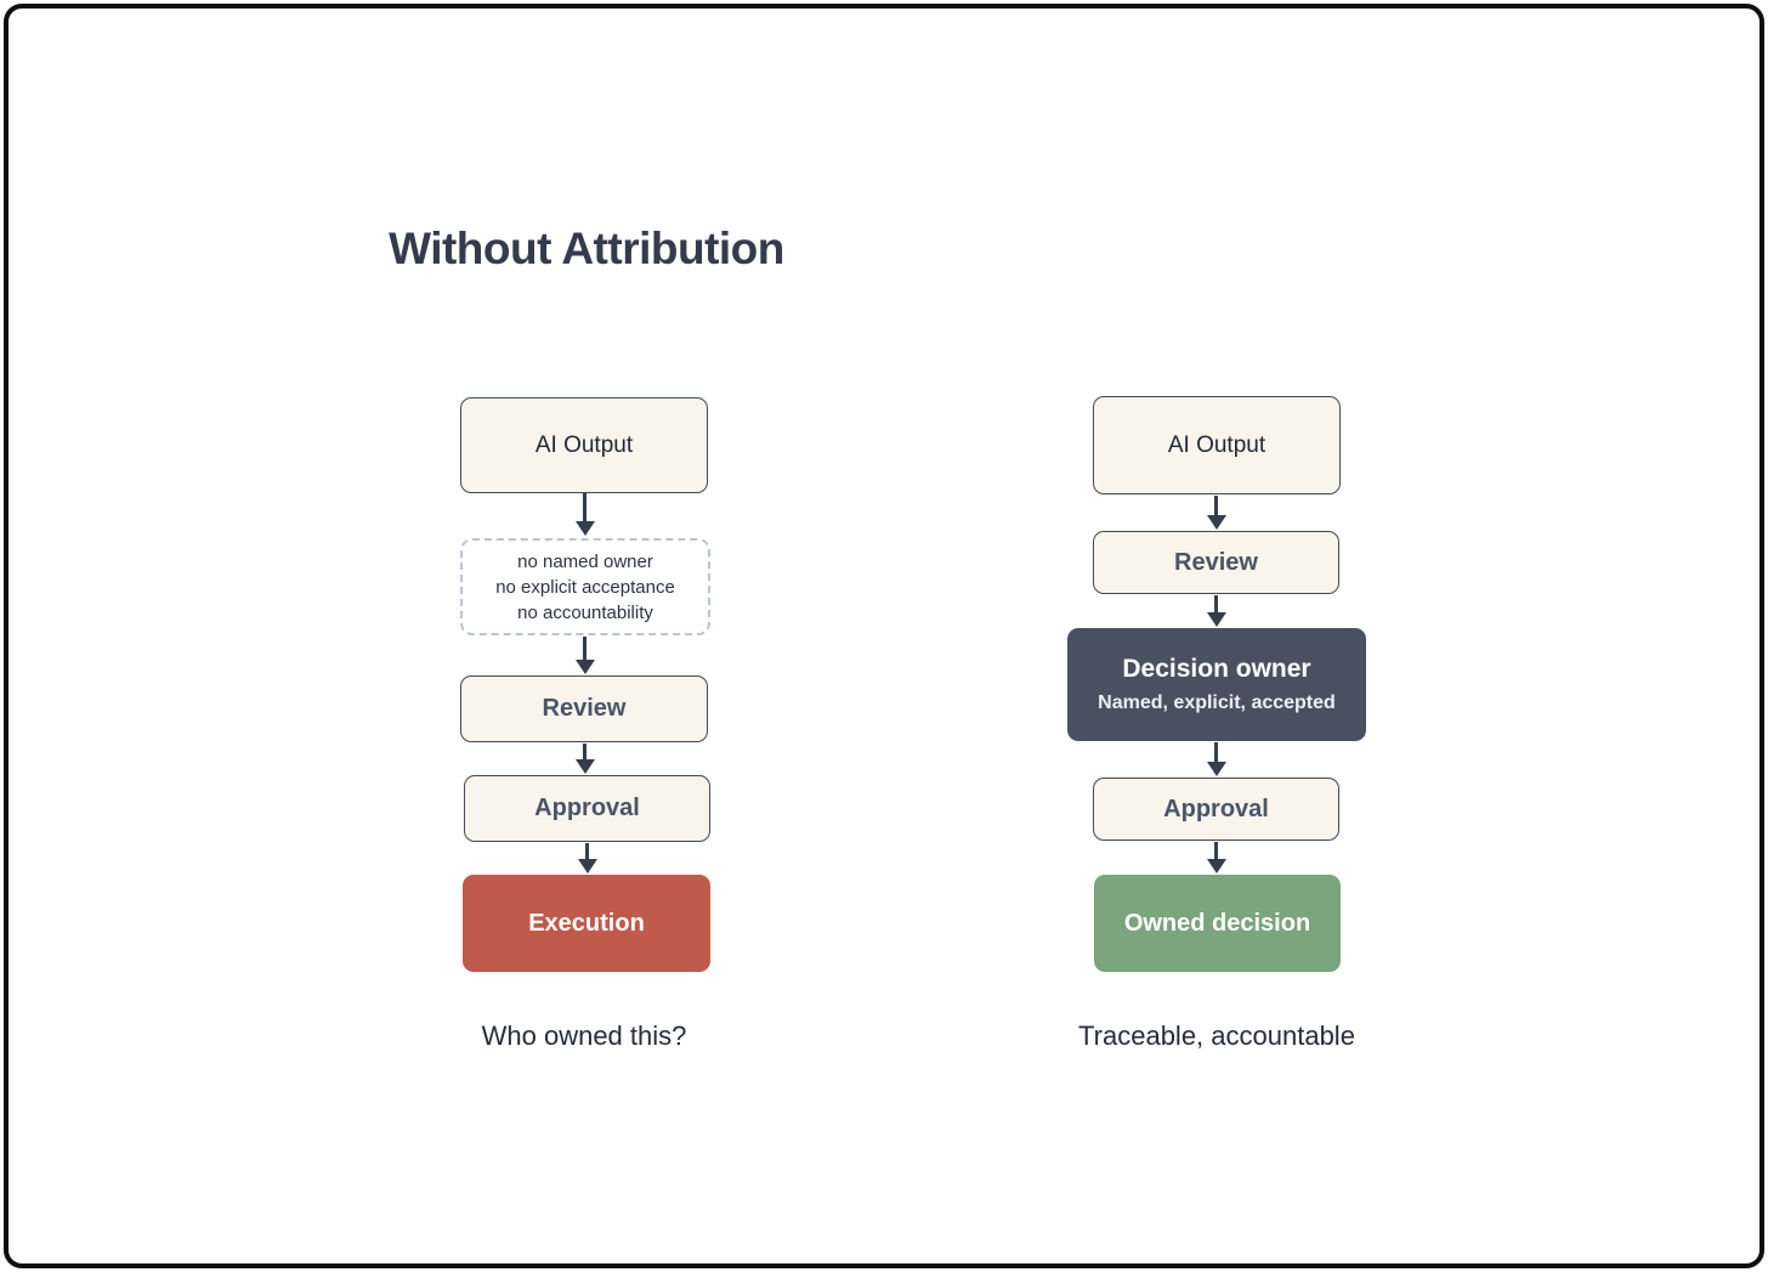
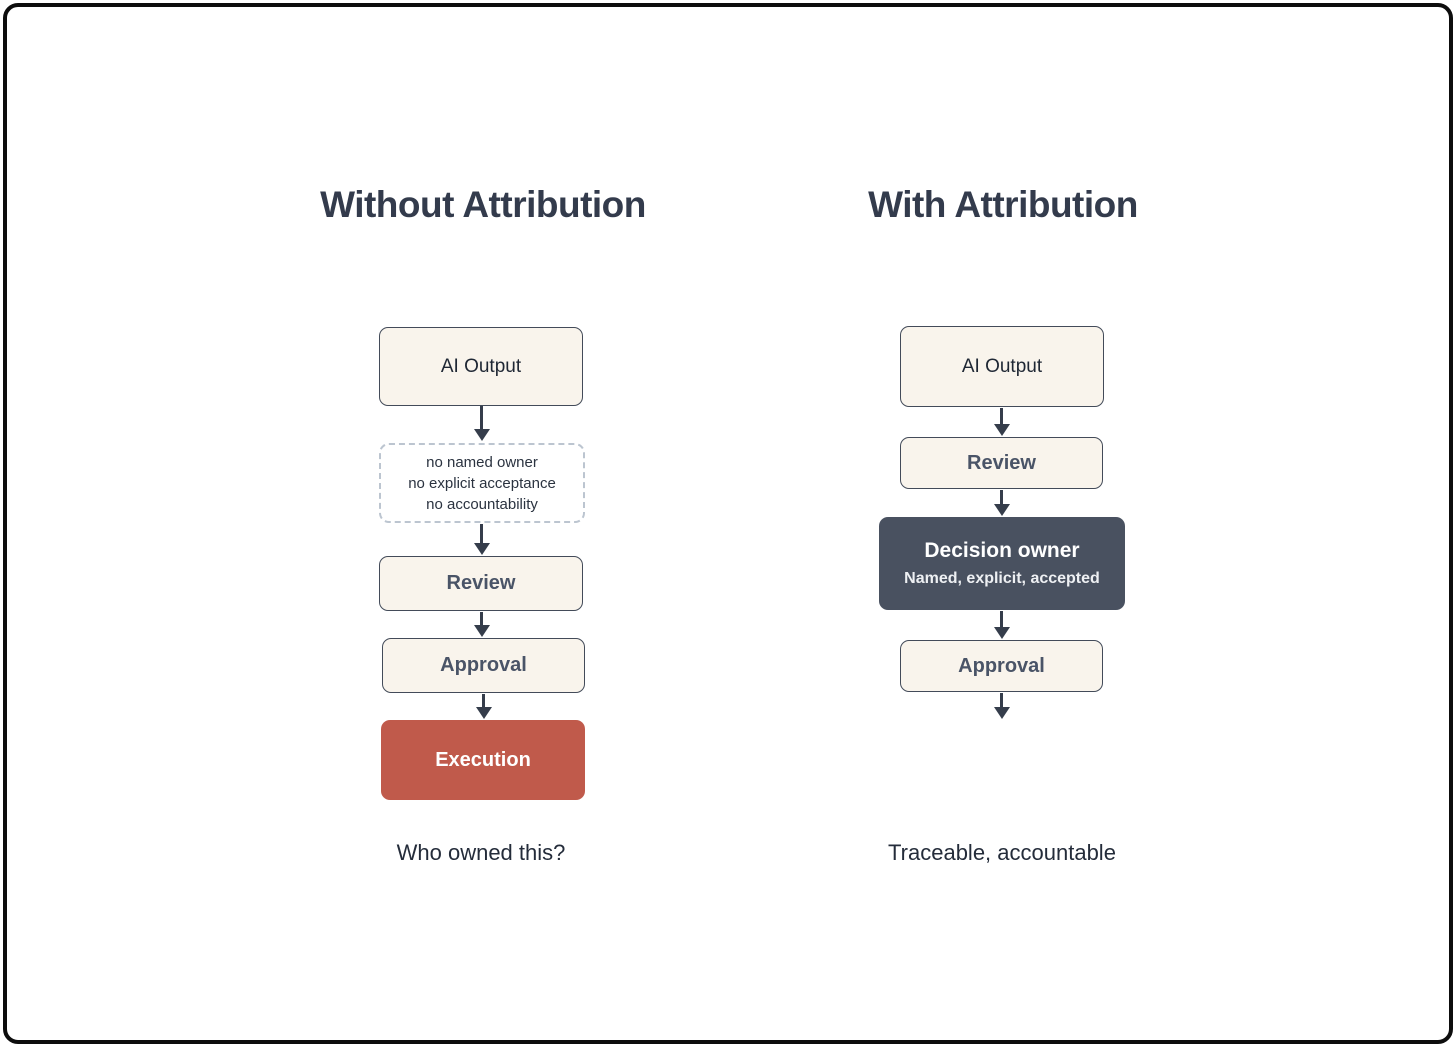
  Without Attribution
  AI Output
  no named owner
  no explicit acceptance
  no accountability
  Review
  Approval
  Execution
  Who owned this?
+ With Attribution
  AI Output
  Review
  Decision owner
  Named, explicit, accepted
  Approval
- Owned decision
  Traceable, accountable
